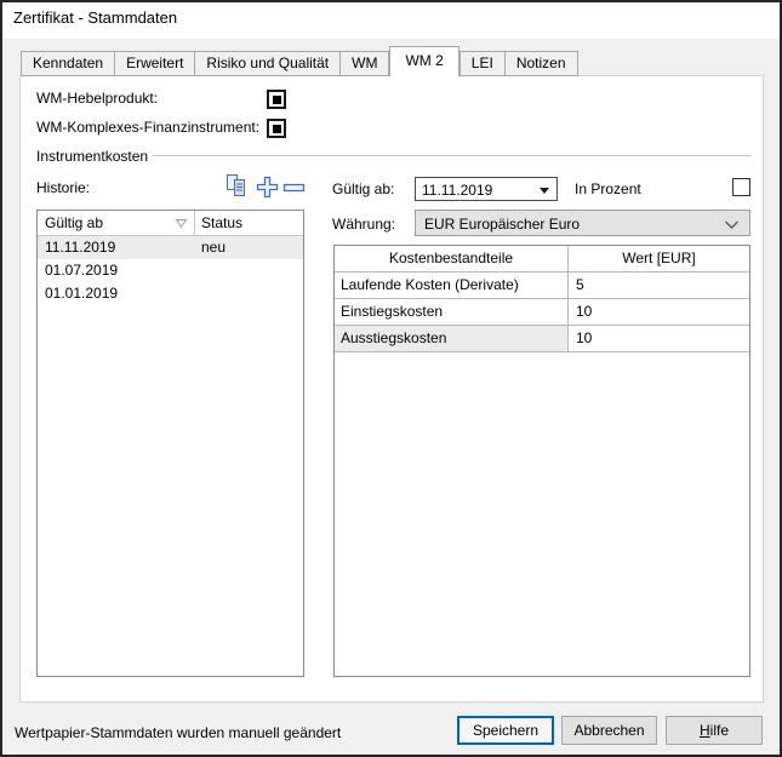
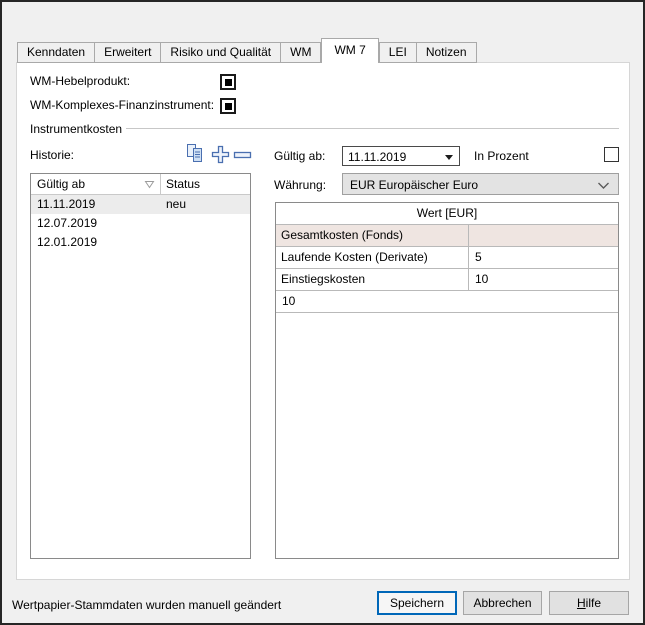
- Zertifikat - Stammdaten
  Kenndaten
  Erweitert
  Risiko und Qualität
  WM
- WM 2
+ WM 7
  LEI
  Notizen
  WM-Hebelprodukt:
  WM-Komplexes-Finanzinstrument:
  Instrumentkosten
  Historie:
  Gültig ab
  Status
  11.11.2019
  neu
- 01.07.2019
+ 12.07.2019
- 01.01.2019
+ 12.01.2019
  Gültig ab:
  11.11.2019
  In Prozent
  Währung:
  EUR Europäischer Euro
- Kostenbestandteile
  Wert [EUR]
+ Gesamtkosten (Fonds)
  Laufende Kosten (Derivate)
  5
  Einstiegskosten
  10
- Ausstiegskosten
  10
  Wertpapier-Stammdaten wurden manuell geändert
  Speichern
  Abbrechen
  Hilfe
